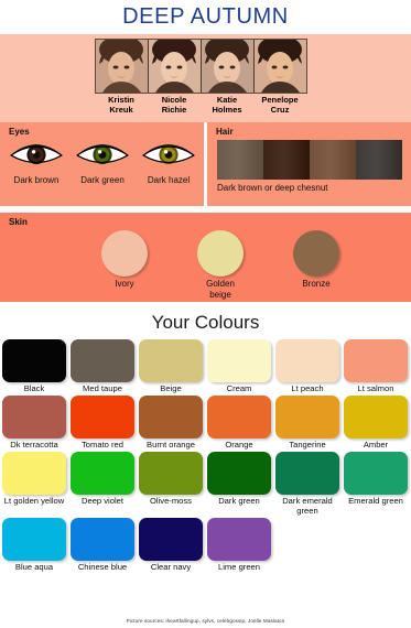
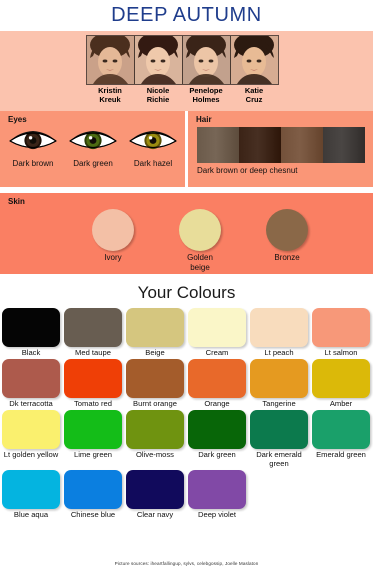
  DEEP AUTUMN
  Kristin
  Kreuk
  Nicole
  Richie
- Katie
+ Penelope
  Holmes
- Penelope
+ Katie
  Cruz
  Eyes
  Dark brown
  Dark green
  Dark hazel
  Hair
  Dark brown or deep chesnut
  Skin
  Ivory
  Golden
  beige
  Bronze
  Your Colours
  Black
  Med taupe
  Beige
  Cream
  Lt peach
  Lt salmon
  Dk terracotta
  Tomato red
  Burnt orange
  Orange
  Tangerine
  Amber
  Lt golden yellow
- Deep violet
+ Lime green
  Olive-moss
  Dark green
  Dark emerald green
  Emerald green
  Blue aqua
  Chinese blue
  Clear navy
- Lime green
+ Deep violet
